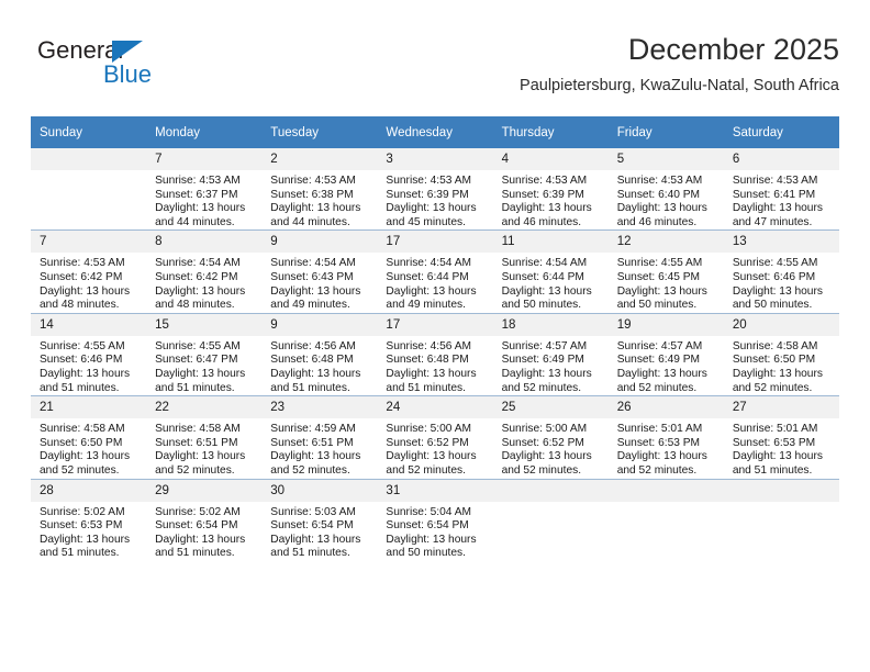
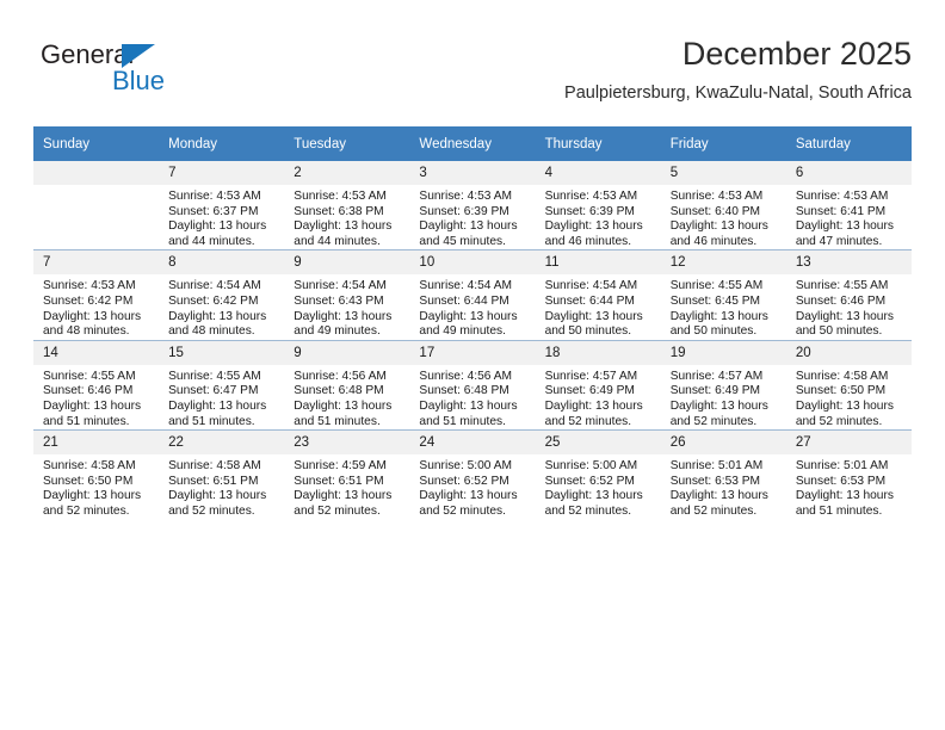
  General
  Blue
  December 2025
  Paulpietersburg, KwaZulu-Natal, South Africa
  Sunday	Monday	Tuesday	Wednesday	Thursday	Friday	Saturday
  	7Sunrise: 4:53 AMSunset: 6:37 PMDaylight: 13 hoursand 44 minutes.	2Sunrise: 4:53 AMSunset: 6:38 PMDaylight: 13 hoursand 44 minutes.	3Sunrise: 4:53 AMSunset: 6:39 PMDaylight: 13 hoursand 45 minutes.	4Sunrise: 4:53 AMSunset: 6:39 PMDaylight: 13 hoursand 46 minutes.	5Sunrise: 4:53 AMSunset: 6:40 PMDaylight: 13 hoursand 46 minutes.	6Sunrise: 4:53 AMSunset: 6:41 PMDaylight: 13 hoursand 47 minutes.
- 7Sunrise: 4:53 AMSunset: 6:42 PMDaylight: 13 hoursand 48 minutes.	8Sunrise: 4:54 AMSunset: 6:42 PMDaylight: 13 hoursand 48 minutes.	9Sunrise: 4:54 AMSunset: 6:43 PMDaylight: 13 hoursand 49 minutes.	17Sunrise: 4:54 AMSunset: 6:44 PMDaylight: 13 hoursand 49 minutes.	11Sunrise: 4:54 AMSunset: 6:44 PMDaylight: 13 hoursand 50 minutes.	12Sunrise: 4:55 AMSunset: 6:45 PMDaylight: 13 hoursand 50 minutes.	13Sunrise: 4:55 AMSunset: 6:46 PMDaylight: 13 hoursand 50 minutes.
+ 7Sunrise: 4:53 AMSunset: 6:42 PMDaylight: 13 hoursand 48 minutes.	8Sunrise: 4:54 AMSunset: 6:42 PMDaylight: 13 hoursand 48 minutes.	9Sunrise: 4:54 AMSunset: 6:43 PMDaylight: 13 hoursand 49 minutes.	10Sunrise: 4:54 AMSunset: 6:44 PMDaylight: 13 hoursand 49 minutes.	11Sunrise: 4:54 AMSunset: 6:44 PMDaylight: 13 hoursand 50 minutes.	12Sunrise: 4:55 AMSunset: 6:45 PMDaylight: 13 hoursand 50 minutes.	13Sunrise: 4:55 AMSunset: 6:46 PMDaylight: 13 hoursand 50 minutes.
  14Sunrise: 4:55 AMSunset: 6:46 PMDaylight: 13 hoursand 51 minutes.	15Sunrise: 4:55 AMSunset: 6:47 PMDaylight: 13 hoursand 51 minutes.	9Sunrise: 4:56 AMSunset: 6:48 PMDaylight: 13 hoursand 51 minutes.	17Sunrise: 4:56 AMSunset: 6:48 PMDaylight: 13 hoursand 51 minutes.	18Sunrise: 4:57 AMSunset: 6:49 PMDaylight: 13 hoursand 52 minutes.	19Sunrise: 4:57 AMSunset: 6:49 PMDaylight: 13 hoursand 52 minutes.	20Sunrise: 4:58 AMSunset: 6:50 PMDaylight: 13 hoursand 52 minutes.
  21Sunrise: 4:58 AMSunset: 6:50 PMDaylight: 13 hoursand 52 minutes.	22Sunrise: 4:58 AMSunset: 6:51 PMDaylight: 13 hoursand 52 minutes.	23Sunrise: 4:59 AMSunset: 6:51 PMDaylight: 13 hoursand 52 minutes.	24Sunrise: 5:00 AMSunset: 6:52 PMDaylight: 13 hoursand 52 minutes.	25Sunrise: 5:00 AMSunset: 6:52 PMDaylight: 13 hoursand 52 minutes.	26Sunrise: 5:01 AMSunset: 6:53 PMDaylight: 13 hoursand 52 minutes.	27Sunrise: 5:01 AMSunset: 6:53 PMDaylight: 13 hoursand 51 minutes.
- 28Sunrise: 5:02 AMSunset: 6:53 PMDaylight: 13 hoursand 51 minutes.	29Sunrise: 5:02 AMSunset: 6:54 PMDaylight: 13 hoursand 51 minutes.	30Sunrise: 5:03 AMSunset: 6:54 PMDaylight: 13 hoursand 51 minutes.	31Sunrise: 5:04 AMSunset: 6:54 PMDaylight: 13 hoursand 50 minutes.
